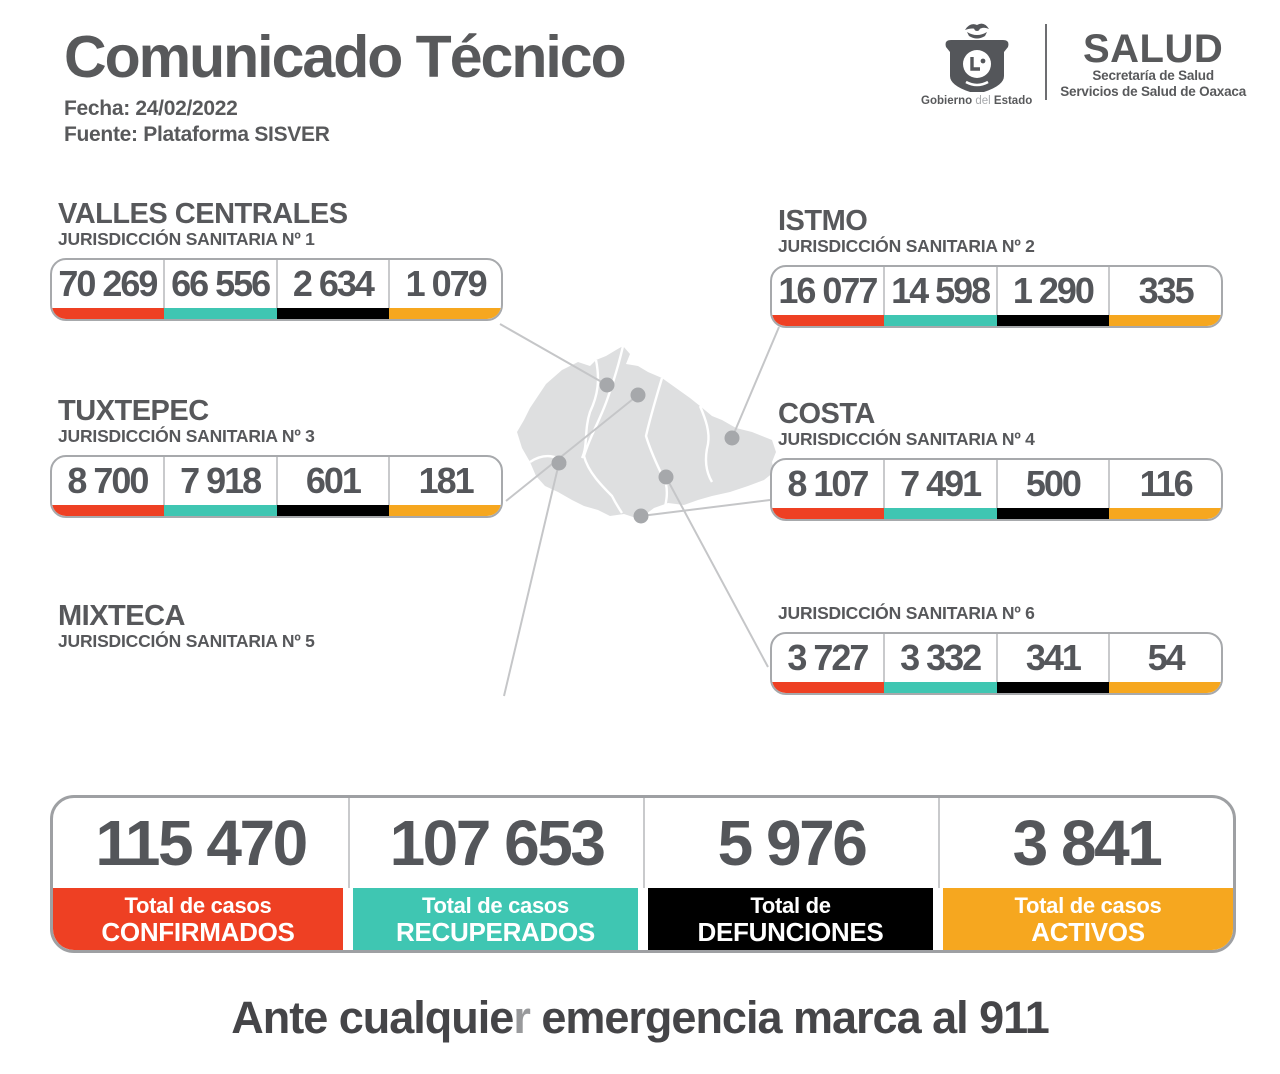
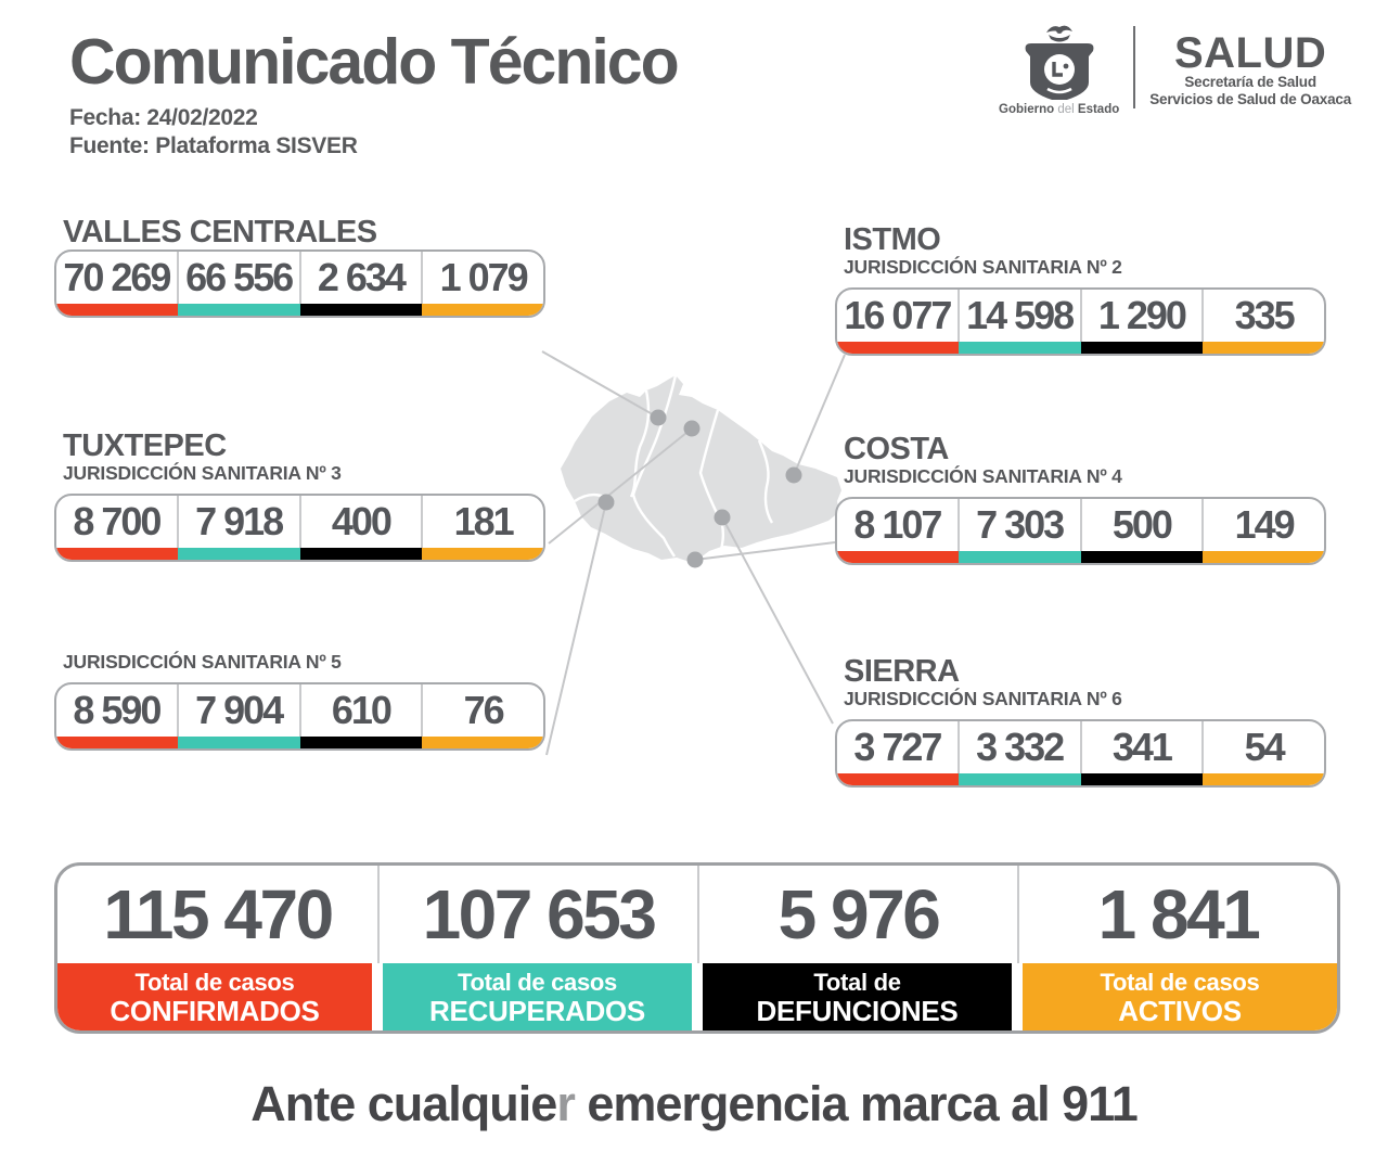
  Comunicado Técnico
  Fecha: 24/02/2022
  Fuente: Plataforma SISVER
  Gobierno del Estado
  SALUD
  Secretaría de Salud
  Servicios de Salud de Oaxaca
  VALLES CENTRALES
- JURISDICCIÓN SANITARIA Nº 1
  70 269
  66 556
  2 634
  1 079
  ISTMO
  JURISDICCIÓN SANITARIA Nº 2
  16 077
  14 598
  1 290
  335
  TUXTEPEC
  JURISDICCIÓN SANITARIA Nº 3
  8 700
  7 918
- 601
+ 400
  181
  COSTA
  JURISDICCIÓN SANITARIA Nº 4
  8 107
- 7 491
+ 7 303
  500
- 116
+ 149
- MIXTECA
  JURISDICCIÓN SANITARIA Nº 5
+ 8 590
+ 7 904
+ 610
+ 76
+ SIERRA
  JURISDICCIÓN SANITARIA Nº 6
  3 727
  3 332
  341
  54
  115 470
  Total de casos
  CONFIRMADOS
  107 653
  Total de casos
  RECUPERADOS
  5 976
  Total de
  DEFUNCIONES
- 3 841
+ 1 841
  Total de casos
  ACTIVOS
  Ante cualquier emergencia marca al 911
